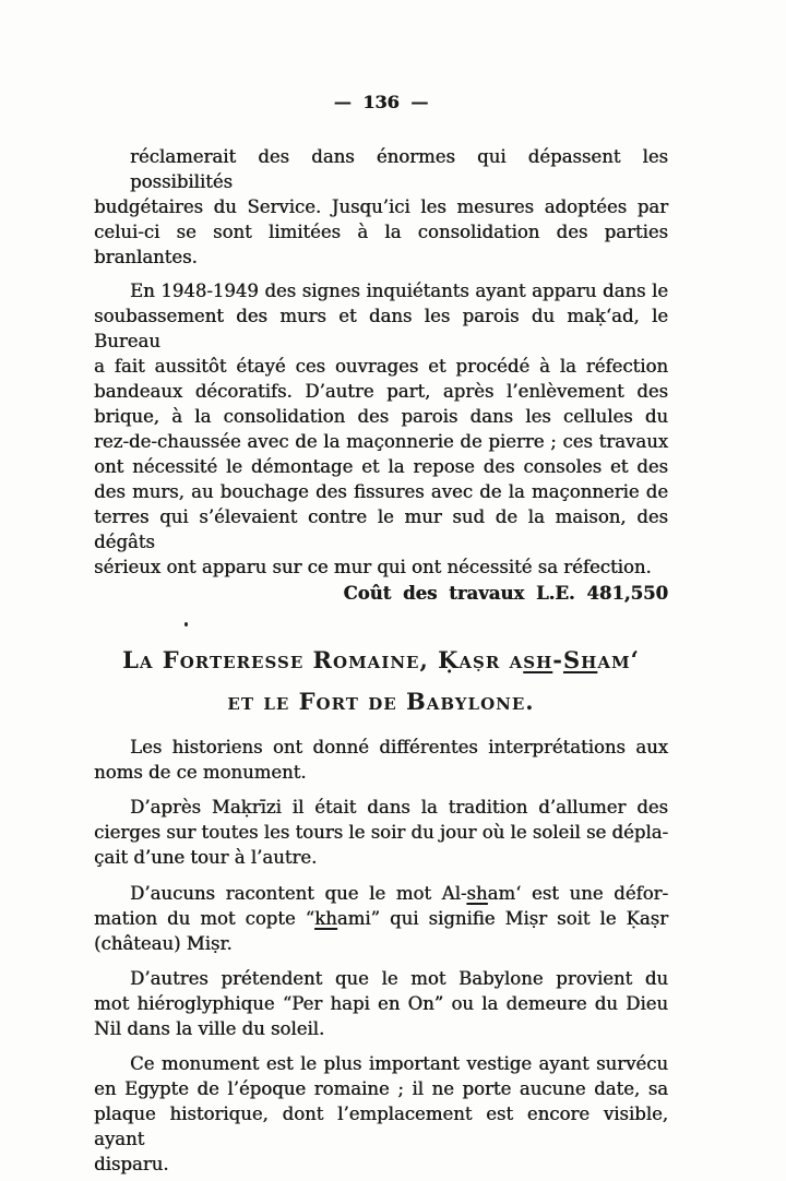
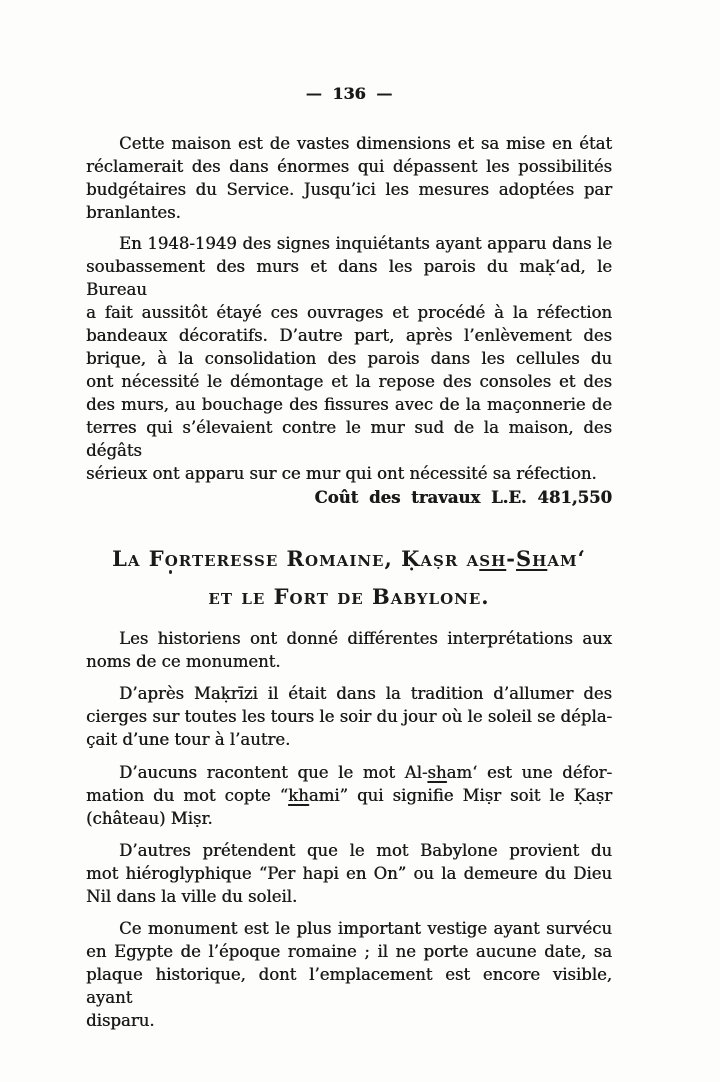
  — 136 —
+ Cette maison est de vastes dimensions et sa mise en état
  réclamerait des dans énormes qui dépassent les possibilités
  budgétaires du Service. Jusqu’ici les mesures adoptées par
- celui-ci se sont limitées à la consolidation des parties
  branlantes.
  En 1948-1949 des signes inquiétants ayant apparu dans le
  soubassement des murs et dans les parois du maḳ‘ad, le Bureau
  a fait aussitôt étayé ces ouvrages et procédé à la réfection
  bandeaux décoratifs. D’autre part, après l’enlèvement des
  brique, à la consolidation des parois dans les cellules du
- rez-de-chaussée avec de la maçonnerie de pierre ; ces travaux
  ont nécessité le démontage et la repose des consoles et des
  des murs, au bouchage des fissures avec de la maçonnerie de
  terres qui s’élevaient contre le mur sud de la maison, des dégâts
  sérieux ont apparu sur ce mur qui ont nécessité sa réfection.
  Coût des travaux L.E. 481,550
  La Forteresse Romaine, Ḳaṣr ash-Sham‘
  et le Fort de Babylone.
  Les historiens ont donné différentes interprétations aux
  noms de ce monument.
  D’après Maḳrīzi il était dans la tradition d’allumer des
  cierges sur toutes les tours le soir du jour où le soleil se dépla-
  çait d’une tour à l’autre.
  D’aucuns racontent que le mot Al-sham‘ est une défor-
  mation du mot copte “khami” qui signifie Miṣr soit le Ḳaṣr
  (château) Miṣr.
  D’autres prétendent que le mot Babylone provient du
  mot hiéroglyphique “Per hapi en On” ou la demeure du Dieu
  Nil dans la ville du soleil.
  Ce monument est le plus important vestige ayant survécu
  en Egypte de l’époque romaine ; il ne porte aucune date, sa
  plaque historique, dont l’emplacement est encore visible, ayant
  disparu.
